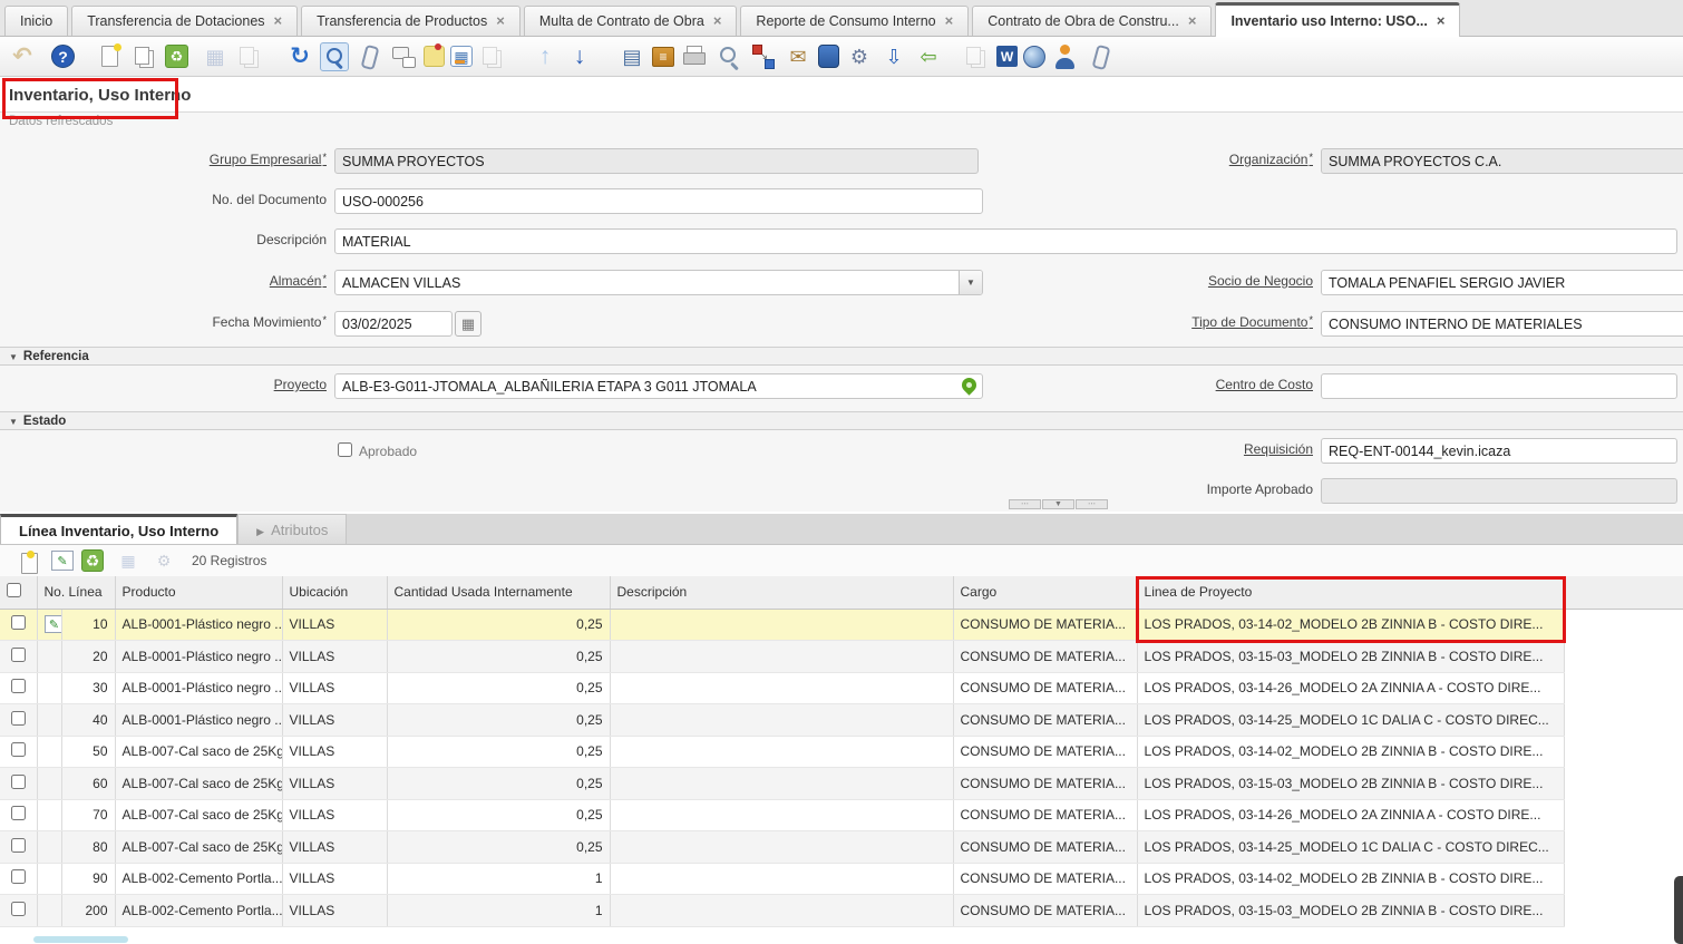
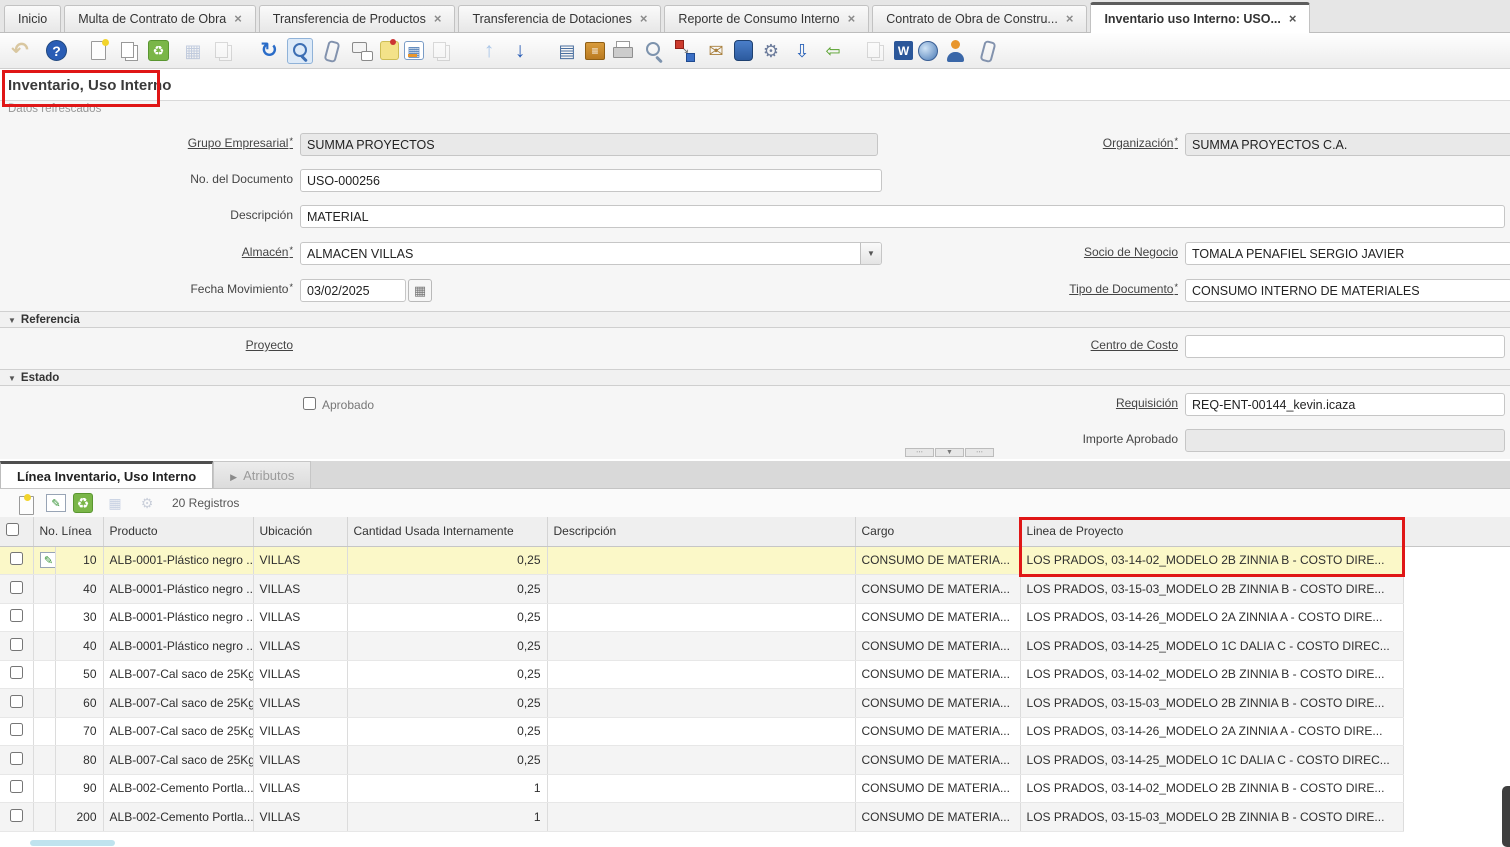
  Inicio
- Transferencia de Dotaciones
+ Multa de Contrato de Obra
  Transferencia de Productos
- Multa de Contrato de Obra
+ Transferencia de Dotaciones
  Reporte de Consumo Interno
  Contrato de Obra de Constru...
  Inventario uso Interno: USO...
  ↶
  ?
  ♻
  ▦
  ↻
  ▦
  ↑
  ↓
  ▤
  ≡
  ↘
  ✉
  ⚙
  ⇩
  ⇦
  W
  Inventario, Uso Interno
  Datos refrescados
  Grupo Empresarial
  SUMMA PROYECTOS
  Organización
  SUMMA PROYECTOS C.A.
  No. del Documento
  USO-000256
  Descripción
  MATERIAL
  Almacén
  ALMACEN VILLAS
  Socio de Negocio
  TOMALA PENAFIEL SERGIO JAVIER
  Fecha Movimiento
  03/02/2025
  ▦
  Tipo de Documento
  CONSUMO INTERNO DE MATERIALES
  Referencia
  Proyecto
- ALB-E3-G011-JTOMALA_ALBAÑILERIA ETAPA 3 G011 JTOMALA
  Centro de Costo
  Estado
  Aprobado
  Requisición
  REQ-ENT-00144_kevin.icaza
  Importe Aprobado
  Línea Inventario, Uso Interno
  Atributos
  ✎
  ♻
  ▦
  ⚙
  20 Registros
  	No. Línea	Producto	Ubicación	Cantidad Usada Internamente	Descripción	Cargo	Linea de Proyecto
  	✎	10	ALB-0001-Plástico negro ..	VILLAS	0,25		CONSUMO DE MATERIA...	LOS PRADOS, 03-14-02_MODELO 2B ZINNIA B - COSTO DIRE...
- 		20	ALB-0001-Plástico negro ..	VILLAS	0,25		CONSUMO DE MATERIA...	LOS PRADOS, 03-15-03_MODELO 2B ZINNIA B - COSTO DIRE...
+ 		40	ALB-0001-Plástico negro ..	VILLAS	0,25		CONSUMO DE MATERIA...	LOS PRADOS, 03-15-03_MODELO 2B ZINNIA B - COSTO DIRE...
  		30	ALB-0001-Plástico negro ..	VILLAS	0,25		CONSUMO DE MATERIA...	LOS PRADOS, 03-14-26_MODELO 2A ZINNIA A - COSTO DIRE...
  		40	ALB-0001-Plástico negro ..	VILLAS	0,25		CONSUMO DE MATERIA...	LOS PRADOS, 03-14-25_MODELO 1C DALIA C - COSTO DIREC...
  		50	ALB-007-Cal saco de 25Kg	VILLAS	0,25		CONSUMO DE MATERIA...	LOS PRADOS, 03-14-02_MODELO 2B ZINNIA B - COSTO DIRE...
  		60	ALB-007-Cal saco de 25Kg	VILLAS	0,25		CONSUMO DE MATERIA...	LOS PRADOS, 03-15-03_MODELO 2B ZINNIA B - COSTO DIRE...
  		70	ALB-007-Cal saco de 25Kg	VILLAS	0,25		CONSUMO DE MATERIA...	LOS PRADOS, 03-14-26_MODELO 2A ZINNIA A - COSTO DIRE...
  		80	ALB-007-Cal saco de 25Kg	VILLAS	0,25		CONSUMO DE MATERIA...	LOS PRADOS, 03-14-25_MODELO 1C DALIA C - COSTO DIREC...
  		90	ALB-002-Cemento Portla...	VILLAS	1		CONSUMO DE MATERIA...	LOS PRADOS, 03-14-02_MODELO 2B ZINNIA B - COSTO DIRE...
  		200	ALB-002-Cemento Portla...	VILLAS	1		CONSUMO DE MATERIA...	LOS PRADOS, 03-15-03_MODELO 2B ZINNIA B - COSTO DIRE...
